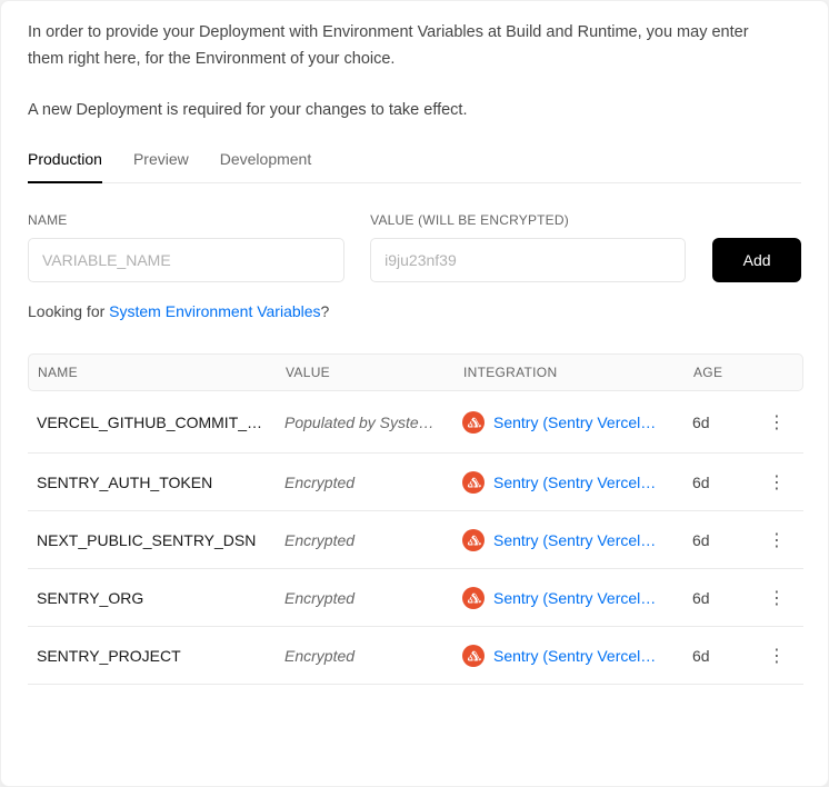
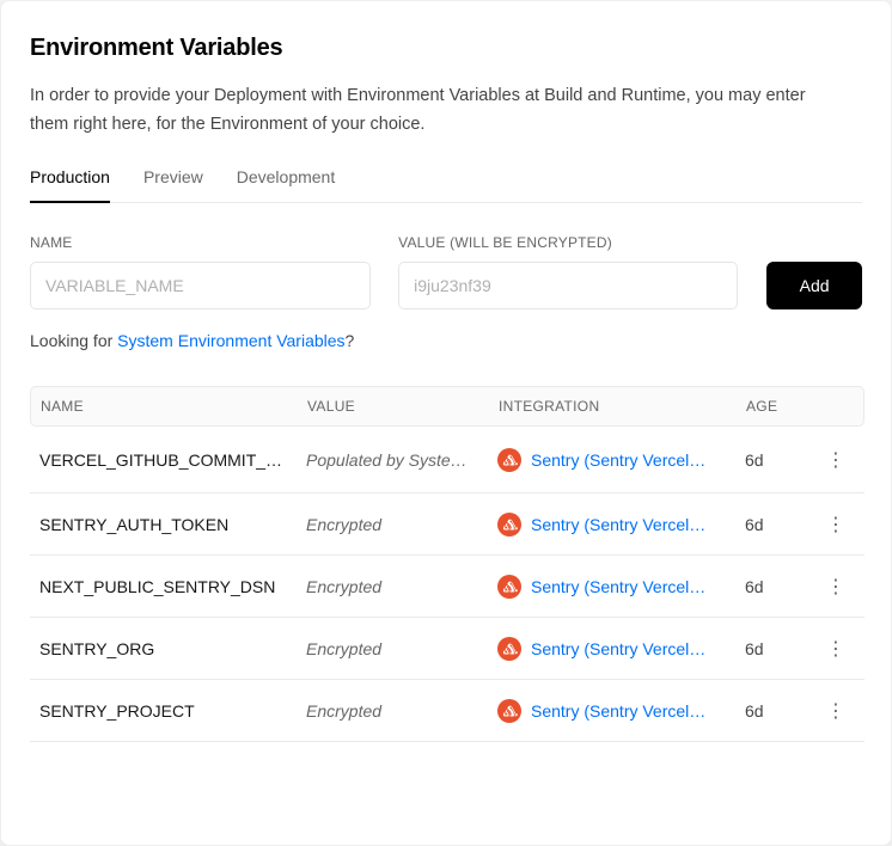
+ Environment Variables
  In order to provide your Deployment with Environment Variables at Build and Runtime, you may enter them right here, for the Environment of your choice.
- A new Deployment is required for your changes to take effect.
  Production
  Preview
  Development
  NAME
  VARIABLE_NAME
  VALUE (WILL BE ENCRYPTED)
  i9ju23nf39
  Add
  Looking for System Environment Variables?
  NAME
  VALUE
  INTEGRATION
  AGE
  VERCEL_GITHUB_COMMIT_…
  Populated by Syste…
  Sentry (Sentry Vercel…
  6d
  ⋮
  SENTRY_AUTH_TOKEN
  Encrypted
  Sentry (Sentry Vercel…
  6d
  ⋮
  NEXT_PUBLIC_SENTRY_DSN
  Encrypted
  Sentry (Sentry Vercel…
  6d
  ⋮
  SENTRY_ORG
  Encrypted
  Sentry (Sentry Vercel…
  6d
  ⋮
  SENTRY_PROJECT
  Encrypted
  Sentry (Sentry Vercel…
  6d
  ⋮
